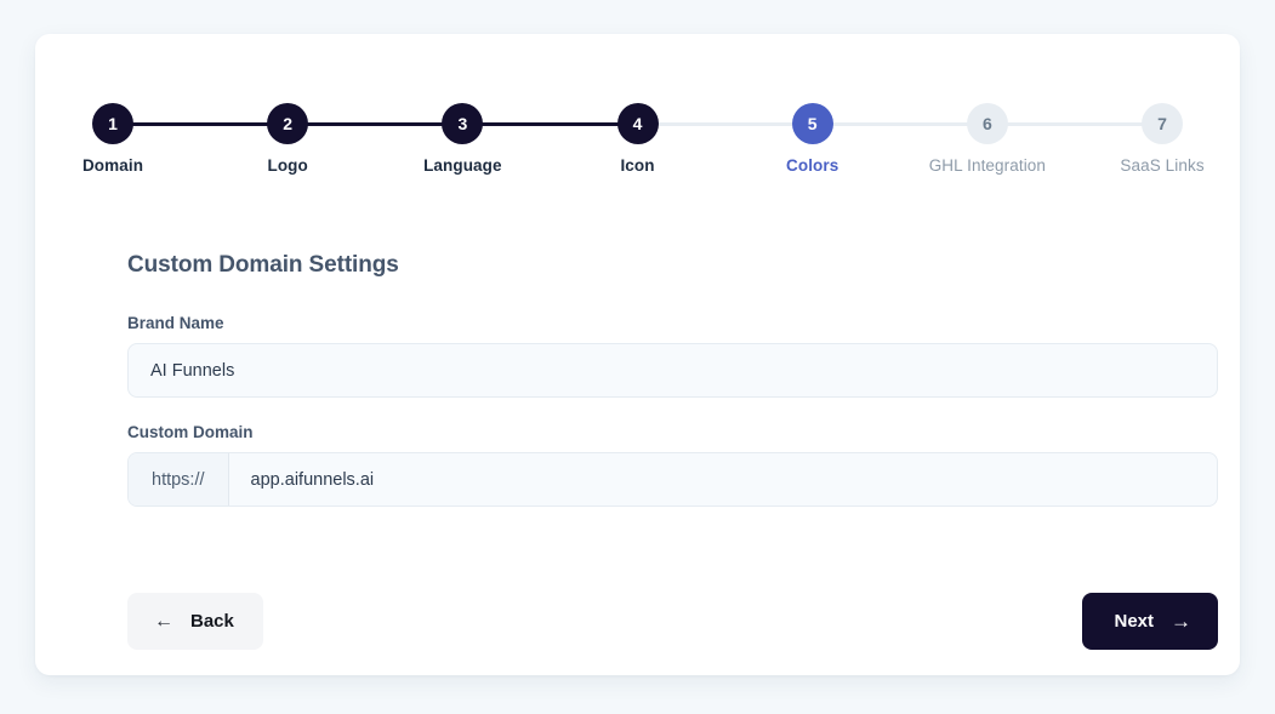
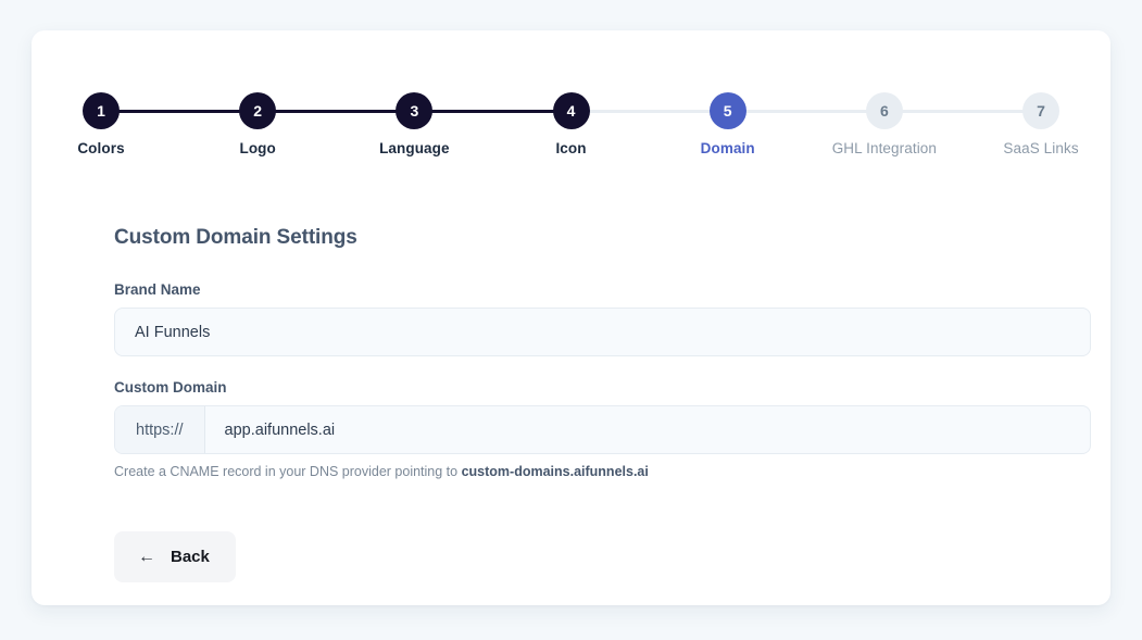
  1
- Domain
+ Colors
  2
  Logo
  3
  Language
  4
  Icon
  5
- Colors
+ Domain
  6
  GHL Integration
  7
  SaaS Links
  Custom Domain Settings
  Brand Name
  AI Funnels
  Custom Domain
  https://
  app.aifunnels.ai
+ Create a CNAME record in your DNS provider pointing to custom-domains.aifunnels.ai
  ←
  Back
- Next
- →
